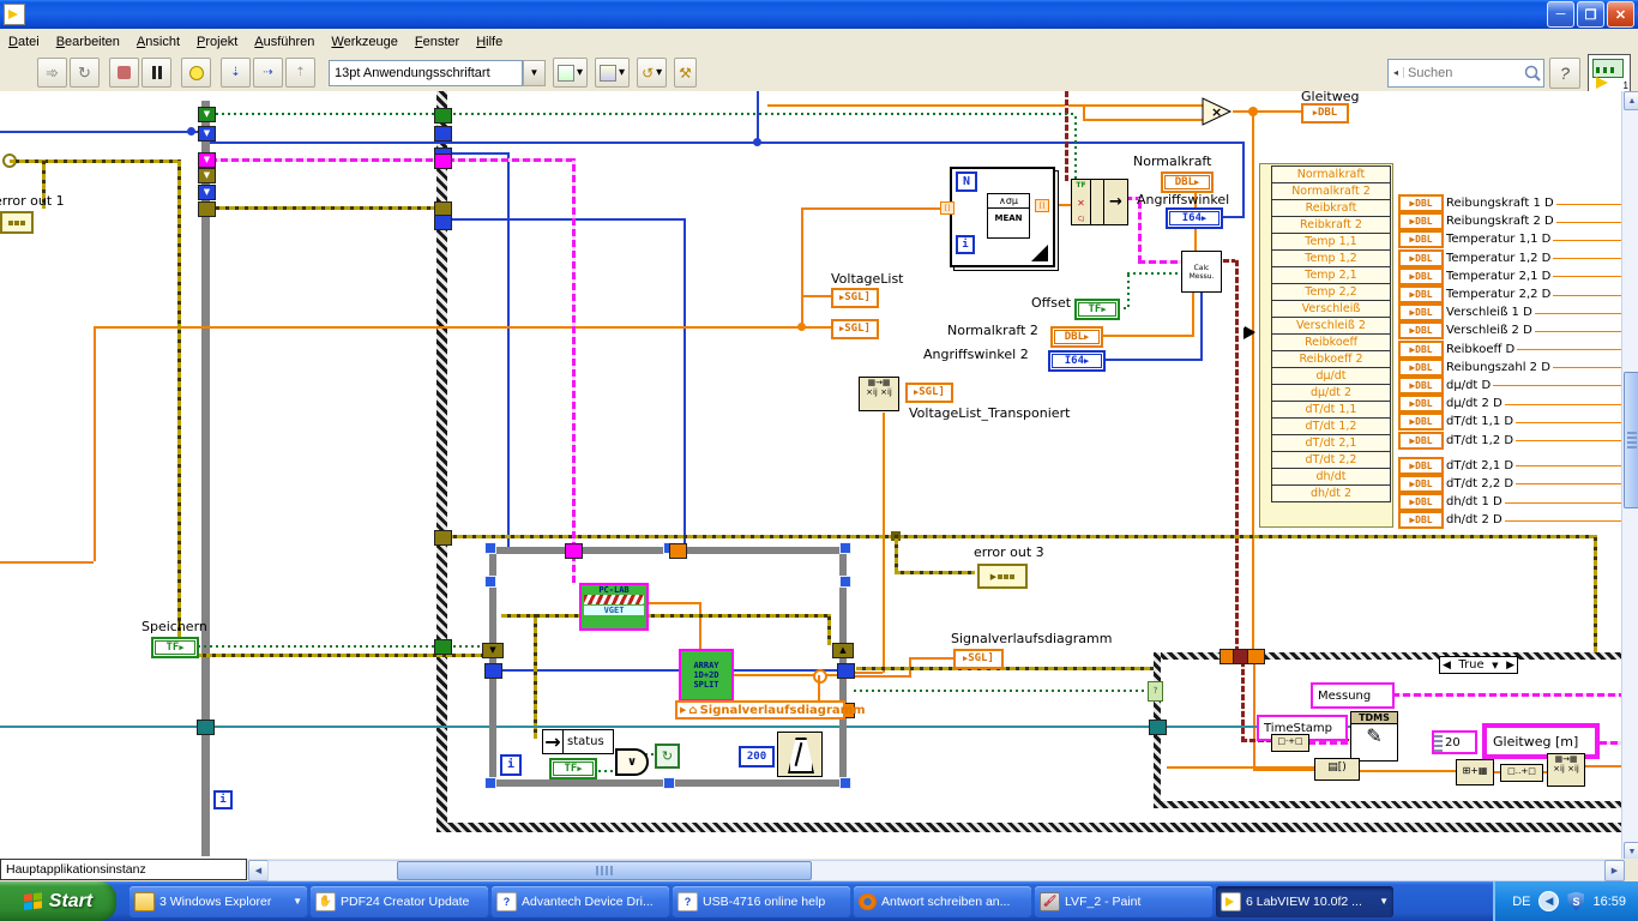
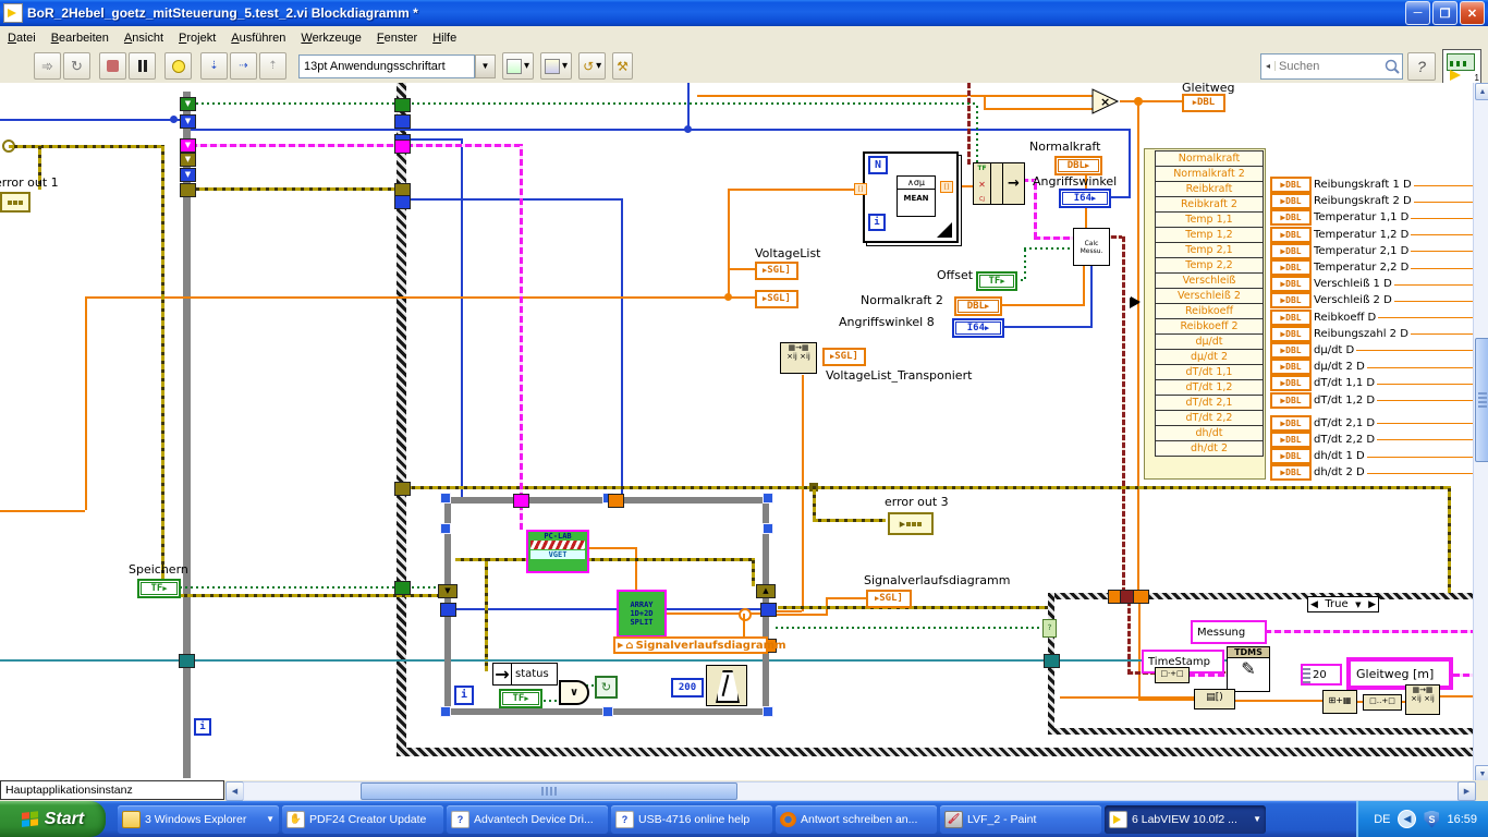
+ BoR_2Hebel_goetz_mitSteuerung_5.test_2.vi Blockdiagramm *
  ─
  ❐
  ✕
  Datei
  Bearbeiten
  Ansicht
  Projekt
  Ausführen
  Werkzeuge
  Fenster
  Hilfe
  ➾
  ↻
  ⇣
  ⇢
  ⇡
  13pt Anwendungsschriftart
  ▼
  ▾
  ▾
  ↺
  ▾
  ⚒
  ◂
  Suchen
  ?
  1
  ▼
  ▼
  ▼
  ▼
  ▼
  i
  rror out 1
  N
  i
  ∧σµ
  MEAN
  ✕
  →
  ×
  Gleitweg
  ▶
  DBL
  Normalkraft
  DBL
  ▶
  Angriffswinkel
  I64
  ▶
  Offset
  TF
  ▶
  Normalkraft 2
  DBL
  ▶
- Angriffswinkel 2
+ Angriffswinkel 8
  I64
  ▶
  VoltageList
  ▶
  SGL]
  ▶
  SGL]
  ▦→▦
  ×ij ×ij
  ▶
  SGL]
  VoltageList_Transponiert
  Normalkraft
  Normalkraft 2
  Reibkraft
  Reibkraft 2
  Temp 1,1
  Temp 1,2
  Temp 2,1
  Temp 2,2
  Verschleiß
  Verschleiß 2
  Reibkoeff
  Reibkoeff 2
  dµ/dt
  dµ/dt 2
  dT/dt 1,1
  dT/dt 1,2
  dT/dt 2,1
  dT/dt 2,2
  dh/dt
  dh/dt 2
  ▶DBL
  Reibungskraft 1 D
  ▶DBL
  Reibungskraft 2 D
  ▶DBL
  Temperatur 1,1 D
  ▶DBL
  Temperatur 1,2 D
  ▶DBL
  Temperatur 2,1 D
  ▶DBL
  Temperatur 2,2 D
  ▶DBL
  Verschleiß 1 D
  ▶DBL
  Verschleiß 2 D
  ▶DBL
  Reibkoeff D
  ▶DBL
  Reibungszahl 2 D
  ▶DBL
  dµ/dt D
  ▶DBL
  dµ/dt 2 D
  ▶DBL
  dT/dt 1,1 D
  ▶DBL
  dT/dt 1,2 D
  ▶DBL
  dT/dt 2,1 D
  ▶DBL
  dT/dt 2,2 D
  ▶DBL
  dh/dt 1 D
  ▶DBL
  dh/dt 2 D
  ▼
  ▲
  PC-LAB
  VGET
  ARRAY
  1D+2D
  SPLIT
  ▶
  ⌂
  Signalverlaufsdiagramm
  →
  status
  TF
  ▶
  ∨
  ↻
  i
  200
  Speichern
  TF
  ▶
  error out 3
  ▶
  Signalverlaufsdiagramm
  ▶
  SGL]
  ?
  ◀
  True
  ▼
  ▶
  Messung
  TimeStamp
  TDMS
  ✎
  20
  Gleitweg [m]
  ▤[)
  ⊞+▦
  □‥+□
  ▦→▦
  ×ij ×ij
  □·+□
  Hauptapplikationsinstanz
  Start
  3 Windows Explorer
  ▼
  ✋
  PDF24 Creator Update
  ?
  Advantech Device Dri...
  ?
  USB-4716 online help
  Antwort schreiben an...
  🖌
  LVF_2 - Paint
  6 LabVIEW 10.0f2 ...
  ▼
  DE
  ◀
  S
  16:59
